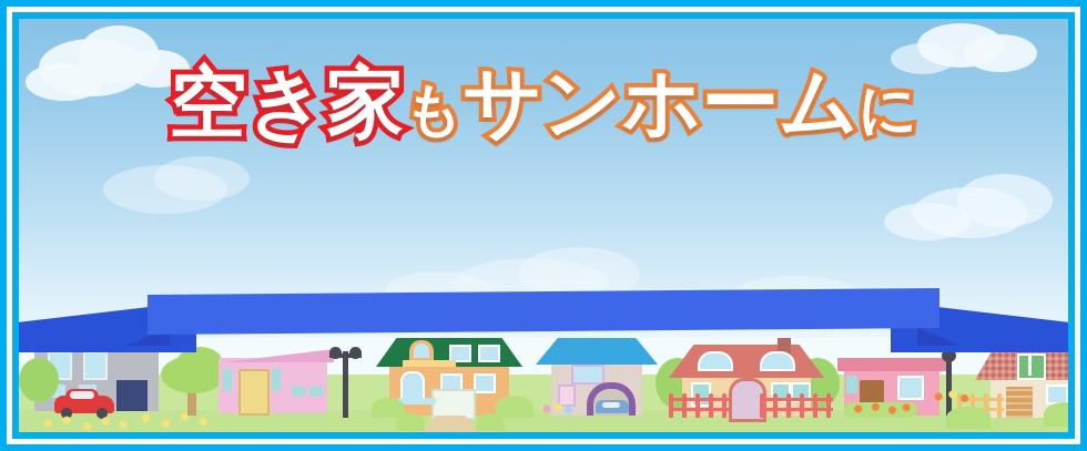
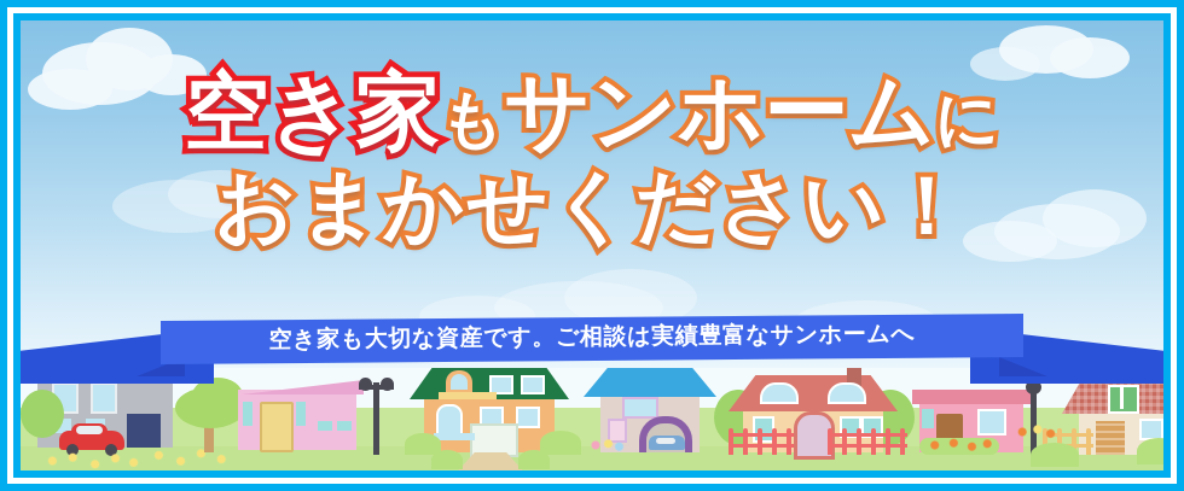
  空き家もサンホームに
+ おまかせください！
+ 空き家も大切な資産です。ご相談は実績豊富なサンホームへ
